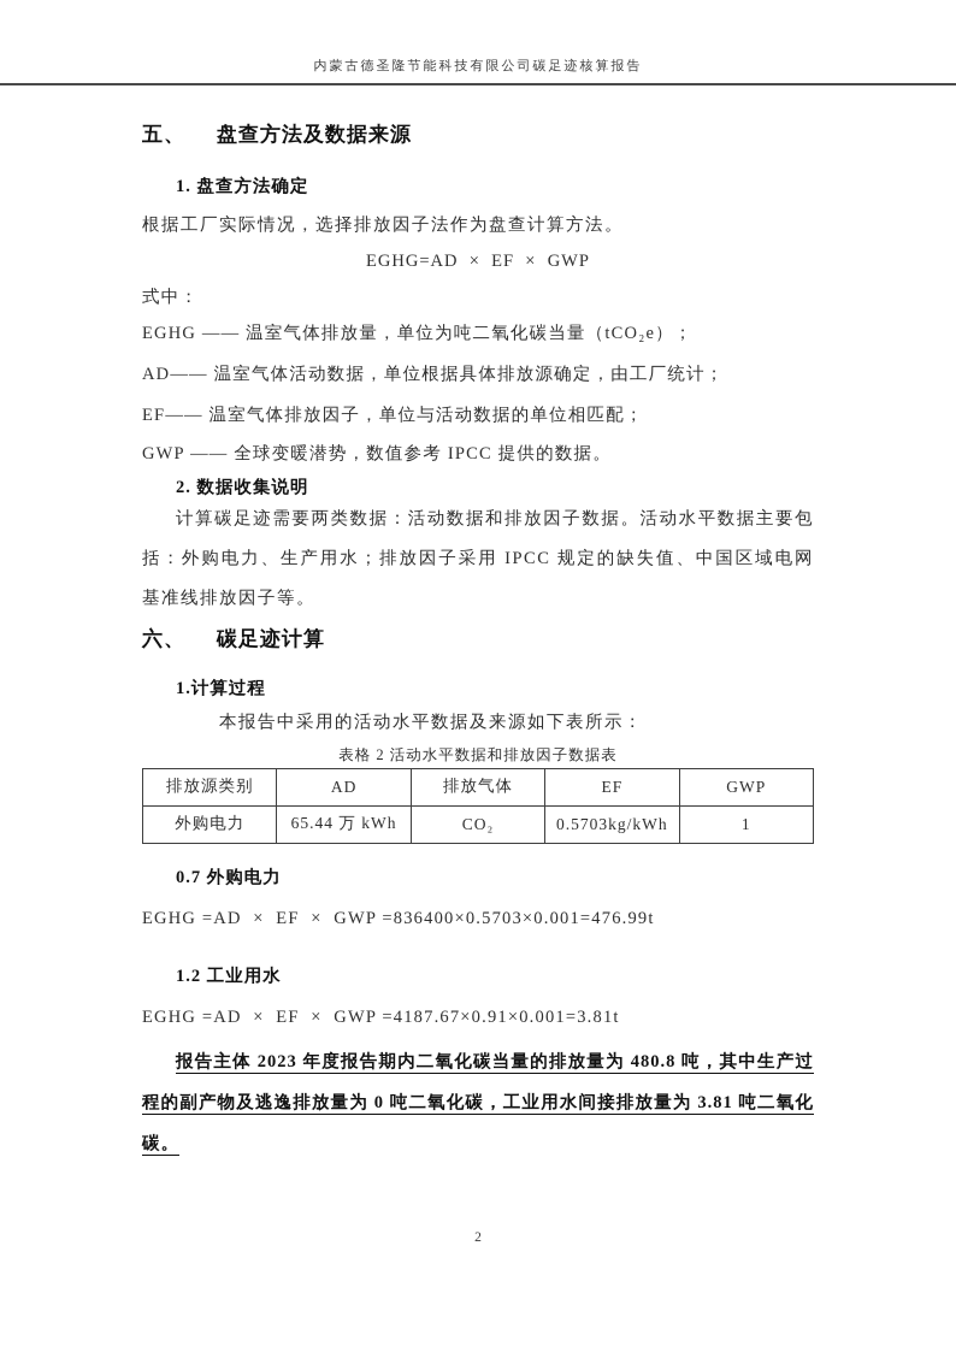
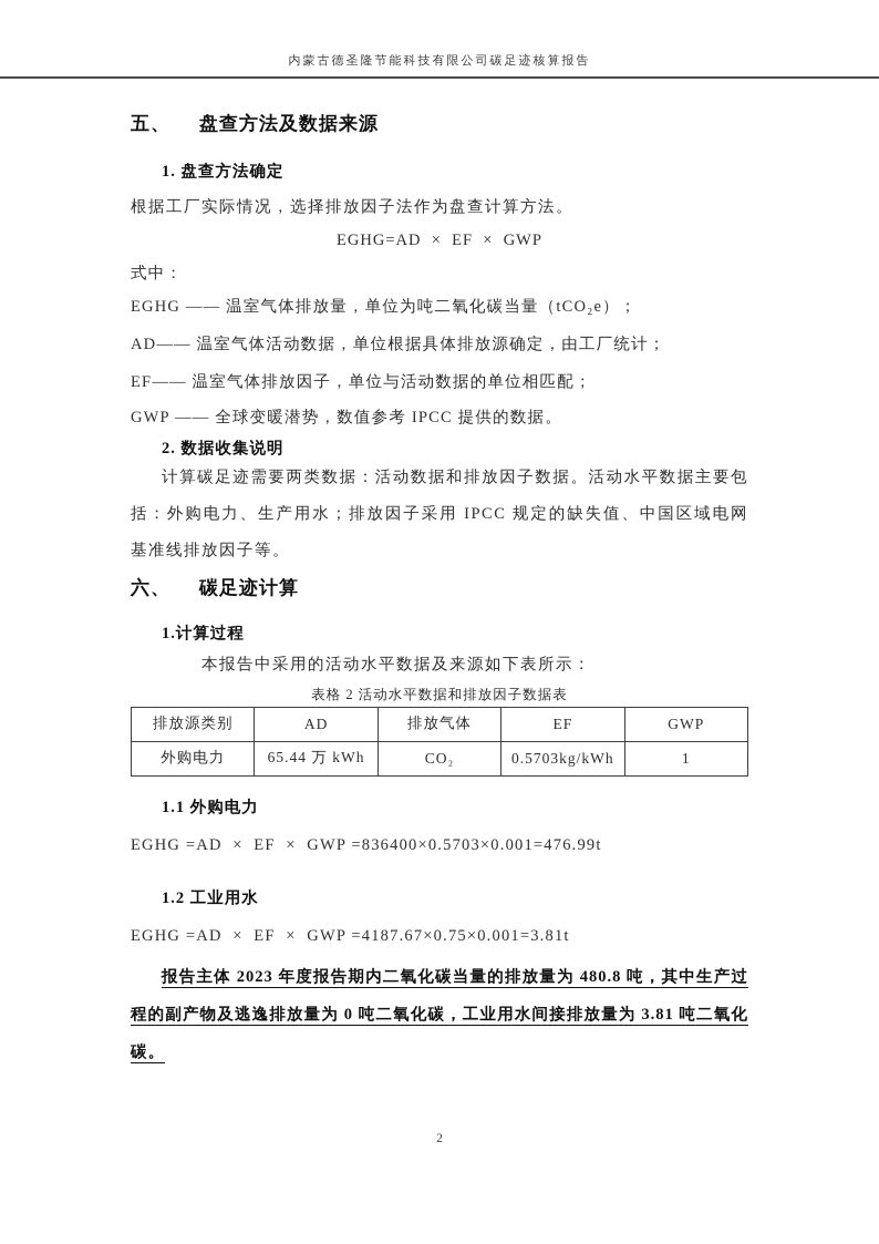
  内蒙古德圣隆节能科技有限公司碳足迹核算报告
  五、
  盘查方法及数据来源
  1. 盘查方法确定
  根据工厂实际情况，选择排放因子法作为盘查计算方法。
  EGHG=AD × EF × GWP
  式中：
  EGHG —— 温室气体排放量，单位为吨二氧化碳当量（tCO₂e）；
  AD—— 温室气体活动数据，单位根据具体排放源确定，由工厂统计；
  EF—— 温室气体排放因子，单位与活动数据的单位相匹配；
  GWP —— 全球变暖潜势，数值参考 IPCC 提供的数据。
  2. 数据收集说明
  计算碳足迹需要两类数据：活动数据和排放因子数据。活动水平数据主要包括：外购电力、生产用水；排放因子采用 IPCC 规定的缺失值、中国区域电网基准线排放因子等。
  六、
  碳足迹计算
  1.计算过程
  本报告中采用的活动水平数据及来源如下表所示：
  表格 2 活动水平数据和排放因子数据表
  排放源类别	AD	排放气体	EF	GWP
  外购电力	65.44 万 kWh	CO₂	0.5703kg/kWh	1
- 0.7 外购电力
+ 1.1 外购电力
  EGHG =AD × EF × GWP =836400×0.5703×0.001=476.99t
  1.2 工业用水
- EGHG =AD × EF × GWP =4187.67×0.91×0.001=3.81t
+ EGHG =AD × EF × GWP =4187.67×0.75×0.001=3.81t
  报告主体 2023 年度报告期内二氧化碳当量的排放量为 480.8 吨，其中生产过程的副产物及逃逸排放量为 0 吨二氧化碳，工业用水间接排放量为 3.81 吨二氧化碳。
  2
